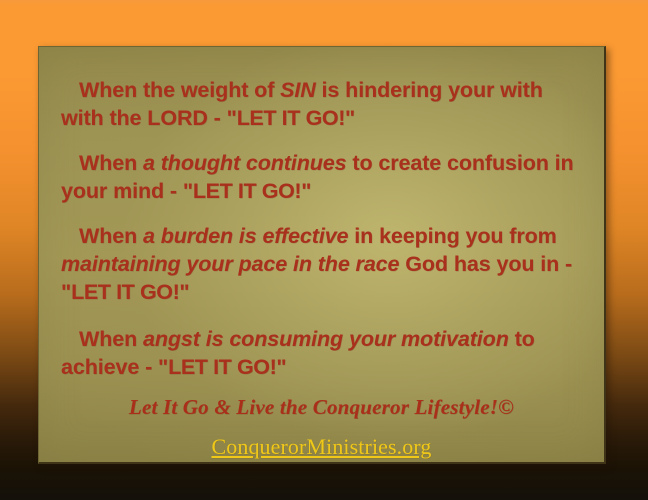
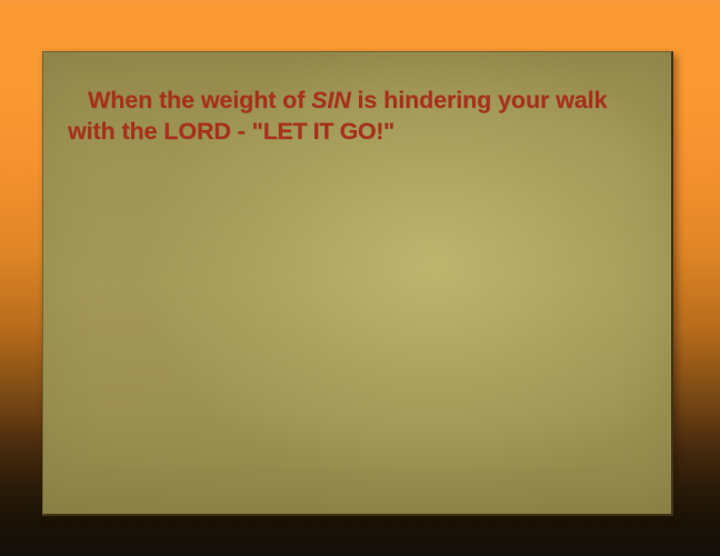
- When the weight of SIN is hindering your with with the LORD - "LET IT GO!"
+ When the weight of SIN is hindering your walk with the LORD - "LET IT GO!"
- When a thought continues to create confusion in your mind - "LET IT GO!"
- When a burden is effective in keeping you from maintaining your pace in the race God has you in - "LET IT GO!"
- When angst is consuming your motivation to achieve - "LET IT GO!"
- Let It Go & Live the Conqueror Lifestyle!©
- ConquerorMinistries.org
